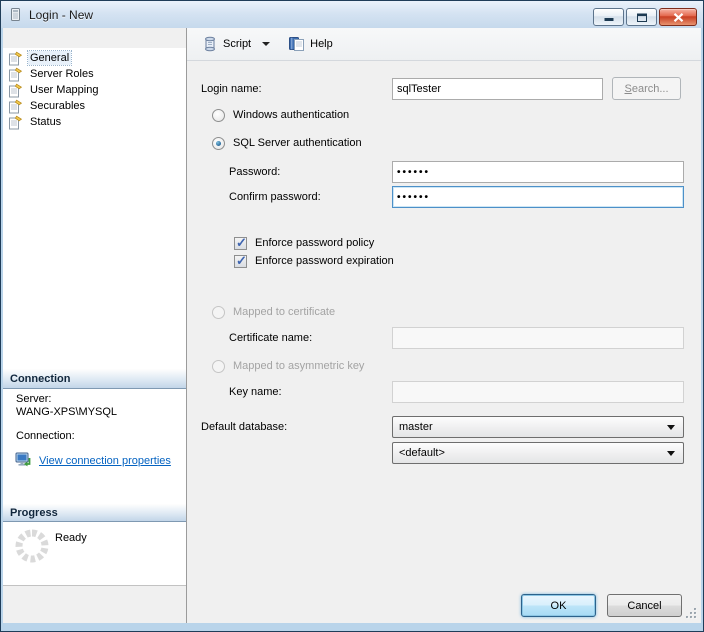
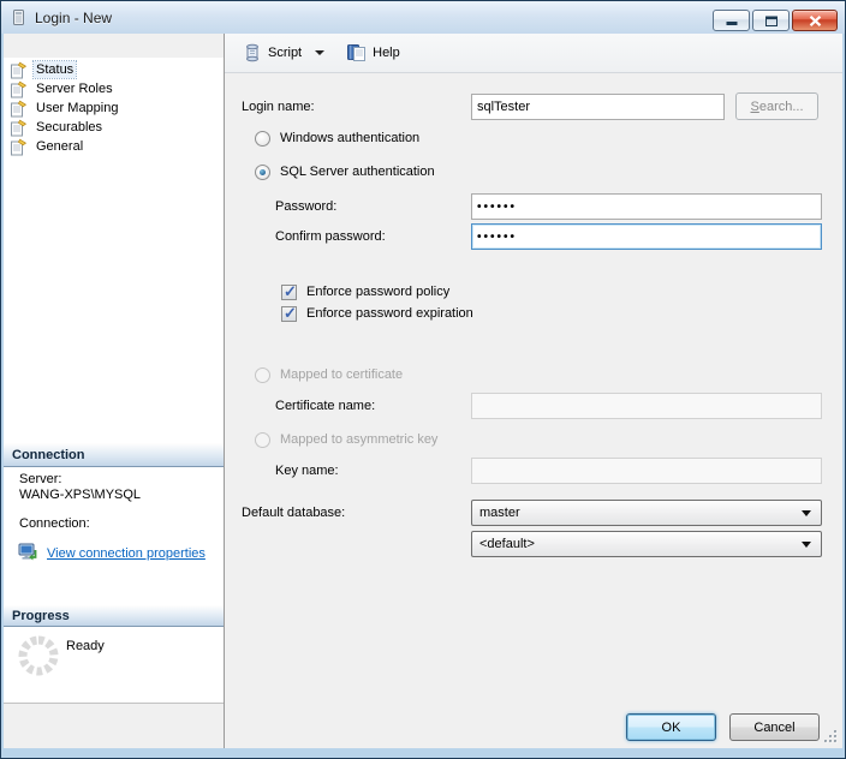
  Login - New
- General
+ Status
  Server Roles
  User Mapping
  Securables
- Status
+ General
  Connection
  Server:
  WANG-XPS\MYSQL
  Connection:
  View connection properties
  Progress
  Ready
  Script
  Help
  Login name:
  sqlTester
  Search...
  Windows authentication
  SQL Server authentication
  Password:
  ••••••
  Confirm password:
  ••••••
  Enforce password policy
  Enforce password expiration
  Mapped to certificate
  Certificate name:
  Mapped to asymmetric key
  Key name:
  Default database:
  master
  <default>
  OK
  Cancel
